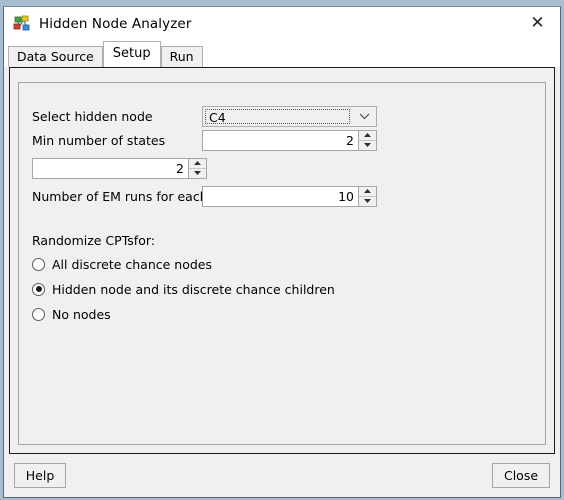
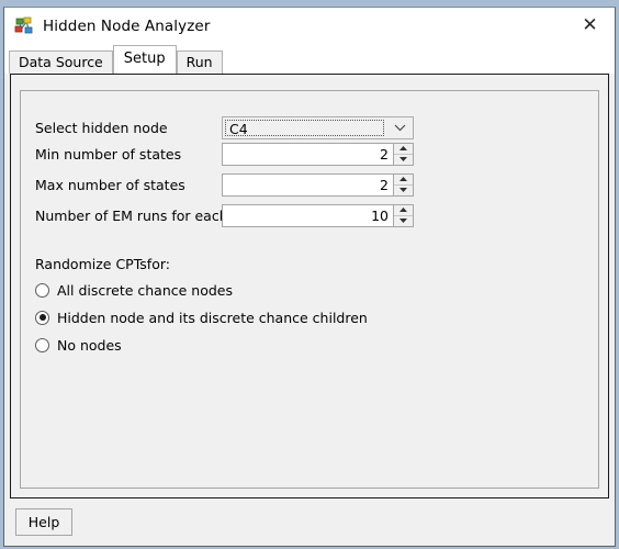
  Hidden Node Analyzer
  ✕
  Data Source
  Setup
  Run
  Select hidden node
  C4
  Min number of states
  2
+ Max number of states
  2
  Number of EM runs for eac
  10
  Randomize CPTsfor:
  All discrete chance nodes
  Hidden node and its discrete chance children
  No nodes
  Help
- Close
